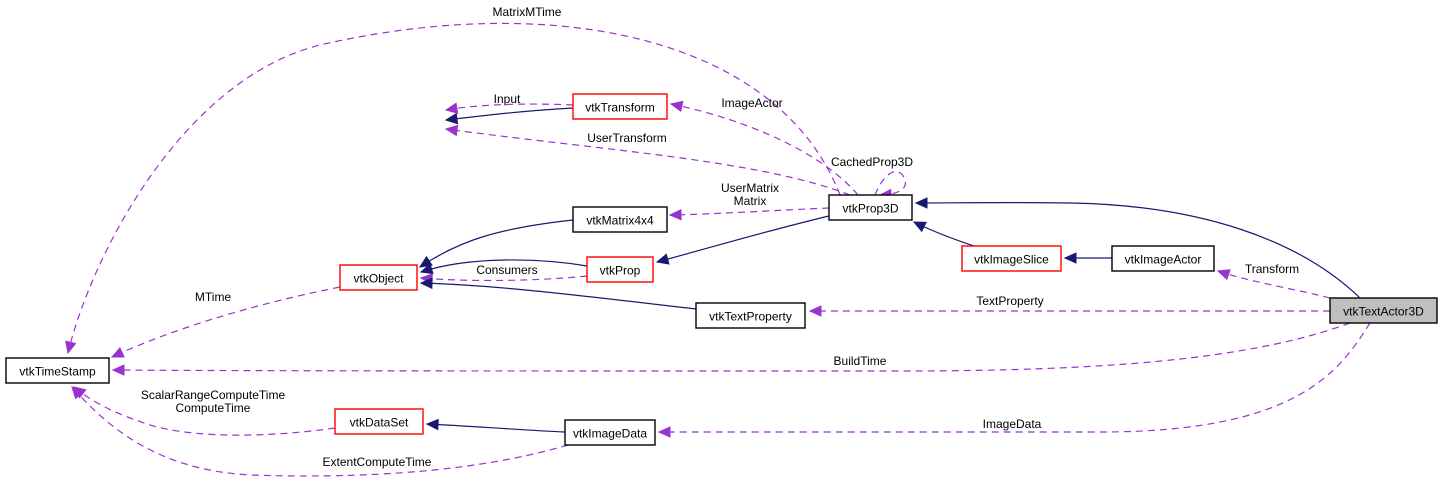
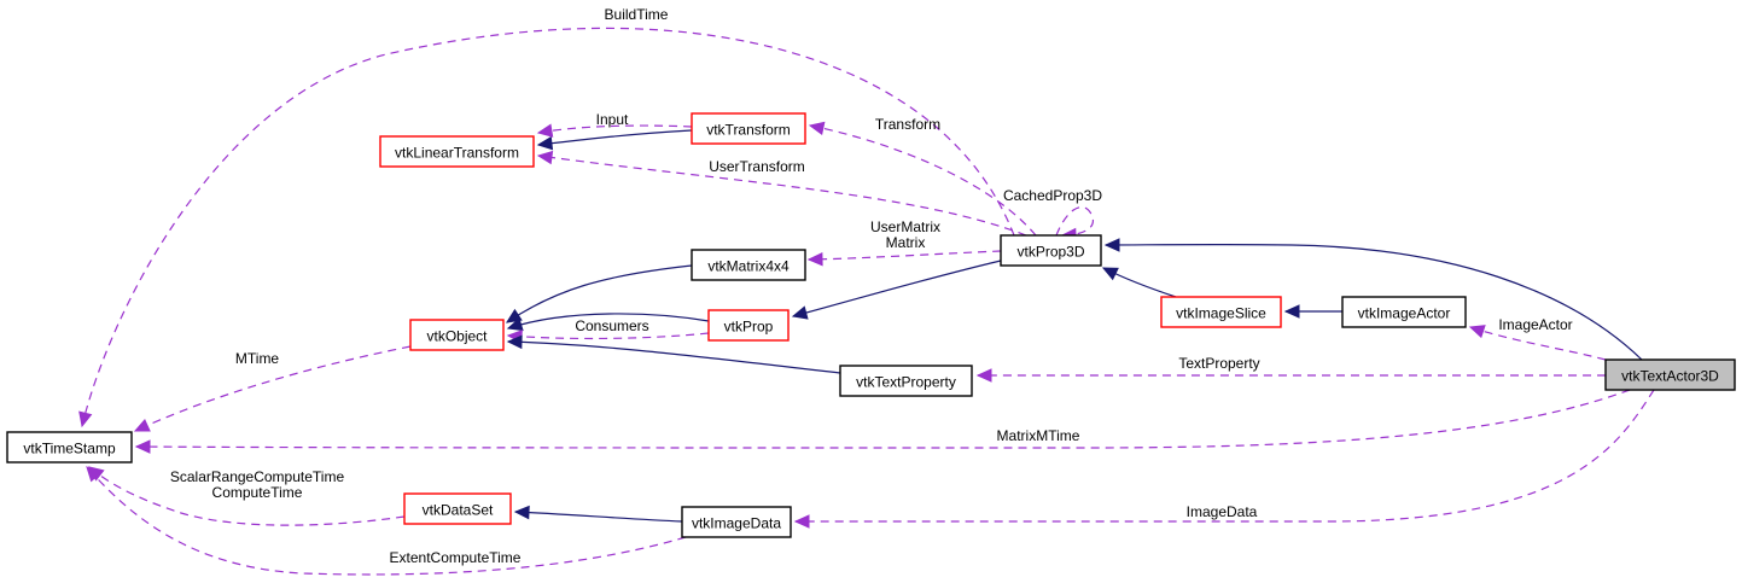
  Input
- ImageActor
+ Transform
  UserTransform
- MatrixMTime
+ BuildTime
  CachedProp3D
  UserMatrix
  Matrix
  Consumers
  MTime
- Transform
+ ImageActor
  TextProperty
- BuildTime
+ MatrixMTime
  ImageData
  ScalarRangeComputeTime
  ComputeTime
  ExtentComputeTime
  vtkTimeStamp
+ vtkLinearTransform
  vtkTransform
  vtkObject
  vtkMatrix4x4
  vtkProp
  vtkProp3D
  vtkImageSlice
  vtkImageActor
  vtkTextProperty
  vtkTextActor3D
  vtkDataSet
  vtkImageData
